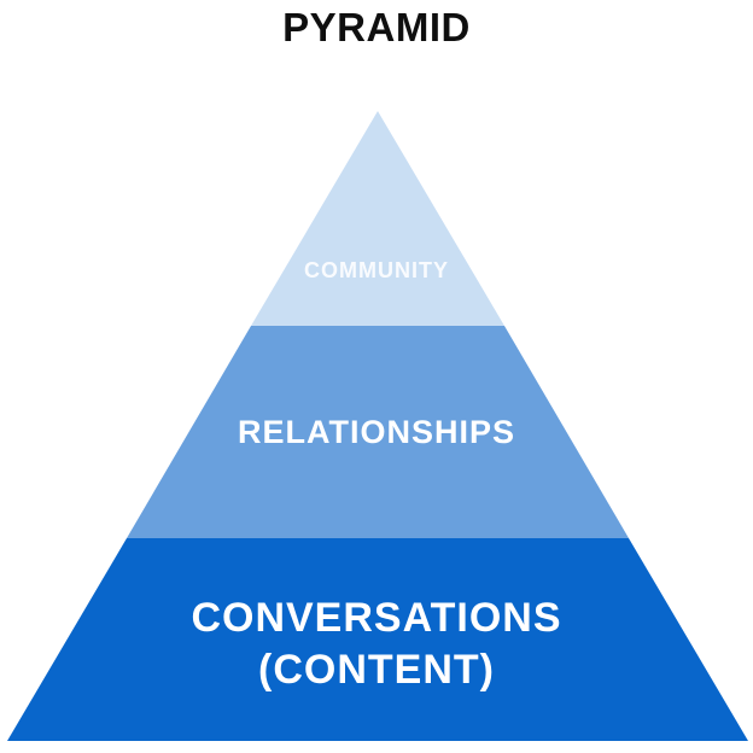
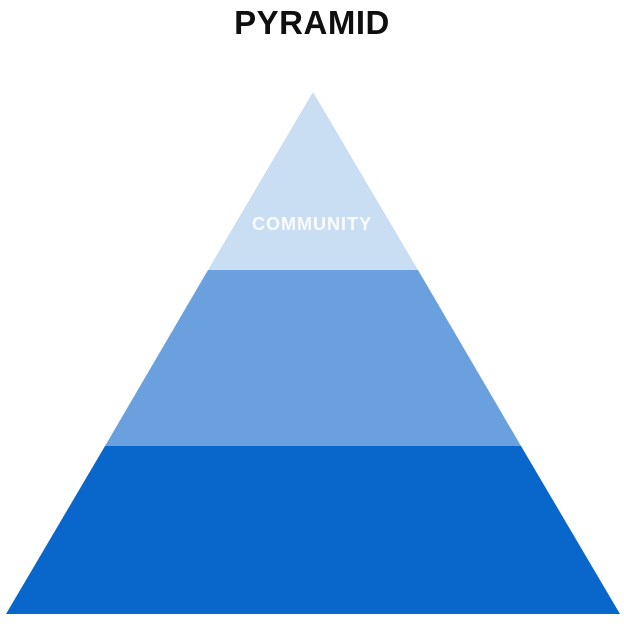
  PYRAMID
  COMMUNITY
- RELATIONSHIPS
- CONVERSATIONS
- (CONTENT)
